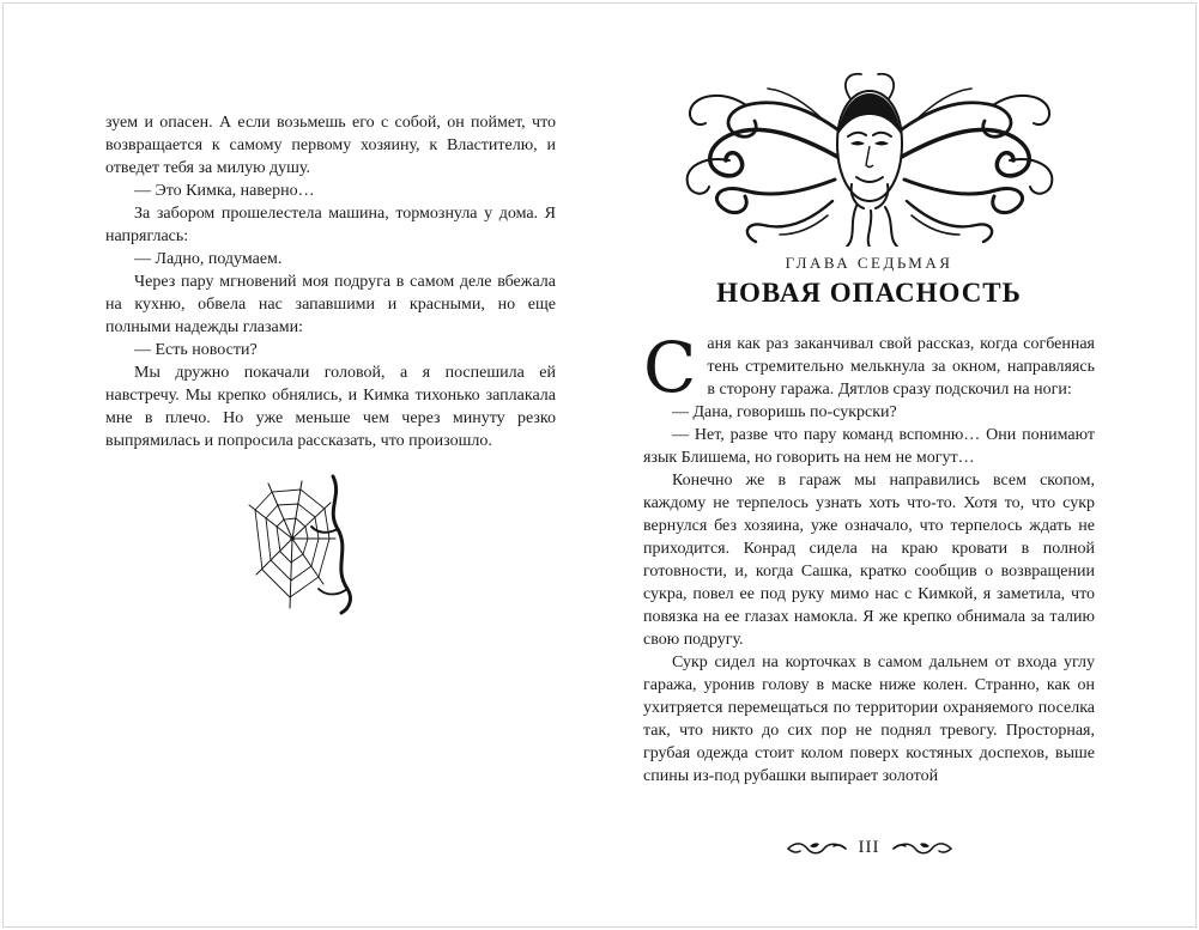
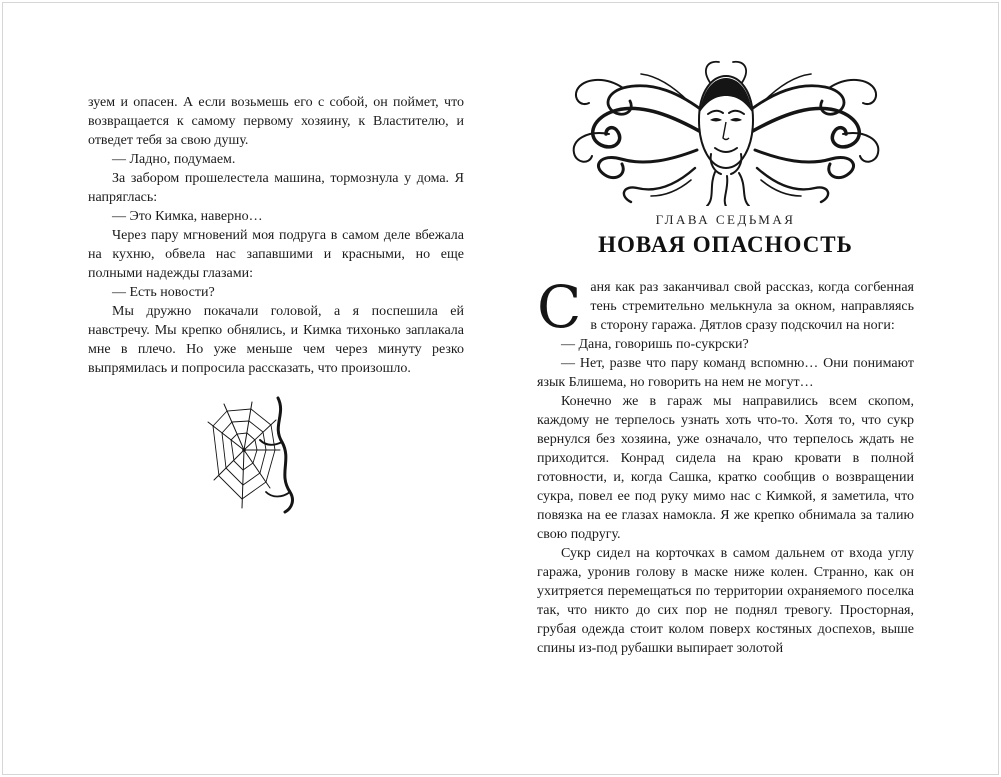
- зуем и опасен. А если возьмешь его с собой, он поймет, что возвращается к самому первому хозяину, к Властителю, и отведет тебя за милую душу.
+ зуем и опасен. А если возьмешь его с собой, он поймет, что возвращается к самому первому хозяину, к Властителю, и отведет тебя за свою душу.
- — Это Кимка, наверно…
+ — Ладно, подумаем.
  За забором прошелестела машина, тормознула у дома. Я напряглась:
- — Ладно, подумаем.
+ — Это Кимка, наверно…
  Через пару мгновений моя подруга в самом деле вбежала на кухню, обвела нас запавшими и красными, но еще полными надежды глазами:
  — Есть новости?
  Мы дружно покачали головой, а я поспешила ей навстречу. Мы крепко обнялись, и Кимка тихонько заплакала мне в плечо. Но уже меньше чем через минуту резко выпрямилась и попросила рассказать, что произошло.
  ГЛАВА СЕДЬМАЯ
  НОВАЯ ОПАСНОСТЬ
  С
  аня как раз заканчивал свой рассказ, когда согбенная тень стремительно мелькнула за окном, направляясь в сторону гаража. Дятлов сразу подскочил на ноги:
  — Дана, говоришь по-сукрски?
  — Нет, разве что пару команд вспомню… Они понимают язык Блишема, но говорить на нем не могут…
  Конечно же в гараж мы направились всем скопом, каждому не терпелось узнать хоть что-то. Хотя то, что сукр вернулся без хозяина, уже означало, что терпелось ждать не приходится. Конрад сидела на краю кровати в полной готовности, и, когда Сашка, кратко сообщив о возвращении сукра, повел ее под руку мимо нас с Кимкой, я заметила, что повязка на ее глазах намокла. Я же крепко обнимала за талию свою подругу.
  Сукр сидел на корточках в самом дальнем от входа углу гаража, уронив голову в маске ниже колен. Странно, как он ухитряется перемещаться по территории охраняемого поселка так, что никто до сих пор не поднял тревогу. Просторная, грубая одежда стоит колом поверх костяных доспехов, выше спины из-под рубашки выпирает золотой
- III
